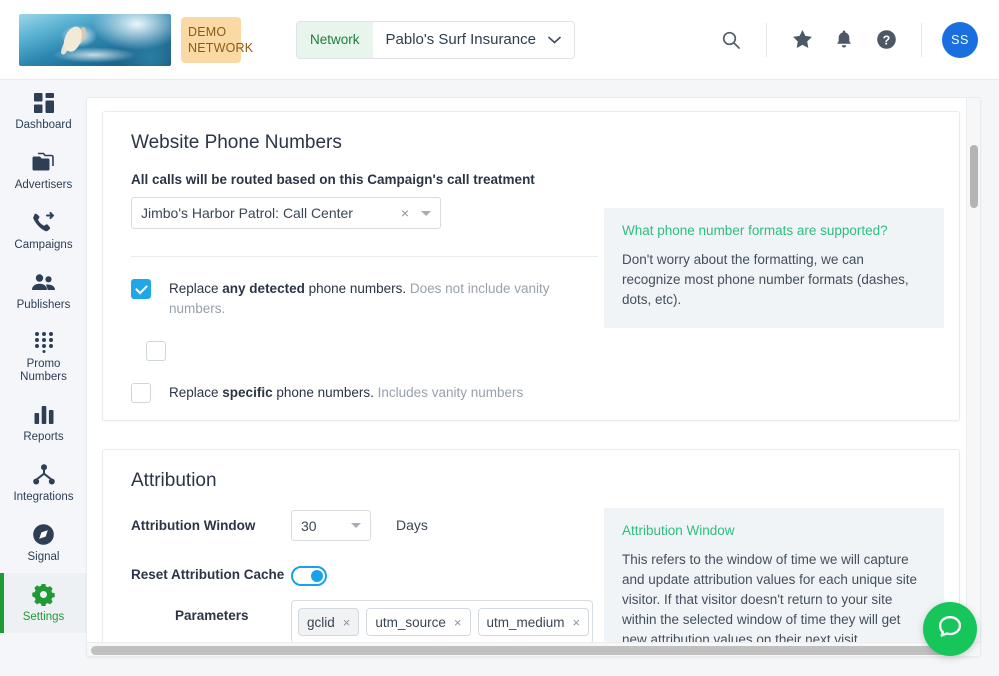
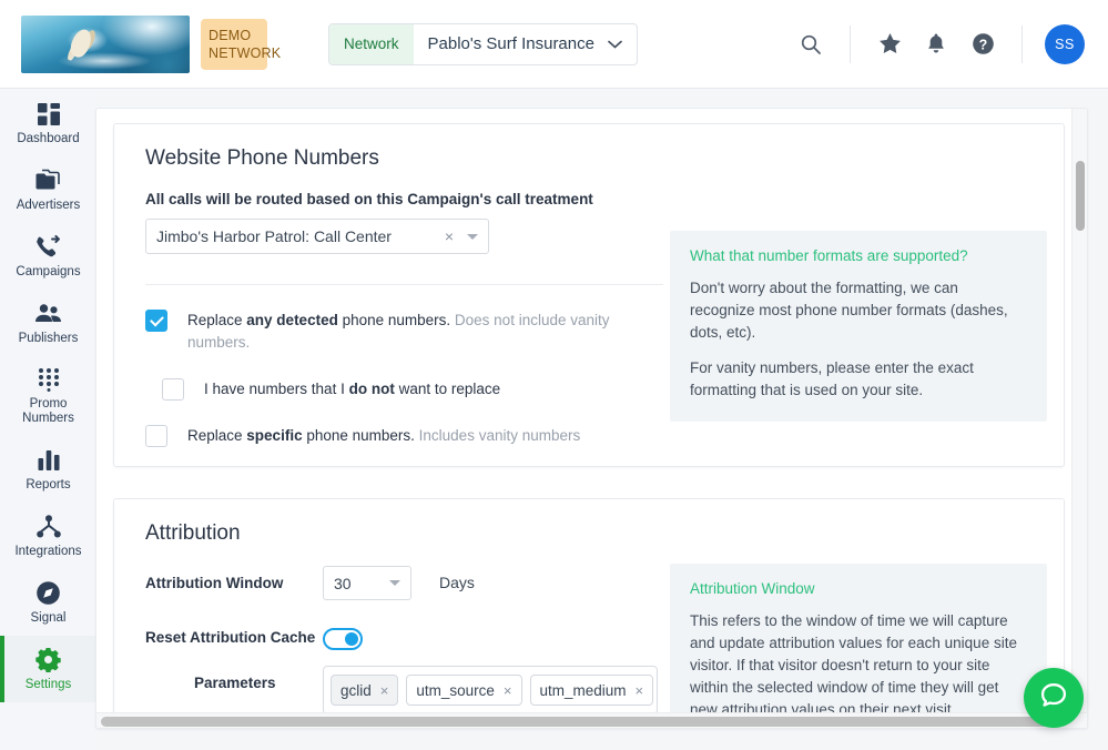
  DEMO
  NETWORK
  Network
  Pablo's Surf Insurance
  ?
  SS
  Dashboard
  Advertisers
  Campaigns
  Publishers
  Promo
  Numbers
  Reports
  Integrations
  Signal
  Settings
  Website Phone Numbers
  All calls will be routed based on this Campaign's call treatment
  Jimbo's Harbor Patrol: Call Center
  ×
  Replace any detected phone numbers. Does not include vanity numbers.
+ I have numbers that I do not want to replace
  Replace specific phone numbers. Includes vanity numbers
- What phone number formats are supported?
+ What that number formats are supported?
  Don't worry about the formatting, we can recognize most phone number formats (dashes, dots, etc).
+ For vanity numbers, please enter the exact formatting that is used on your site.
  Attribution
  Attribution Window
  30
  Days
  Reset Attribution Cache
  Parameters
  gclid
  ×
  utm_source
  ×
  utm_medium
  ×
  Attribution Window
  This refers to the window of time we will capture and update attribution values for each unique site visitor. If that visitor doesn't return to your site within the selected window of time they will get new attribution values on their next visit.
